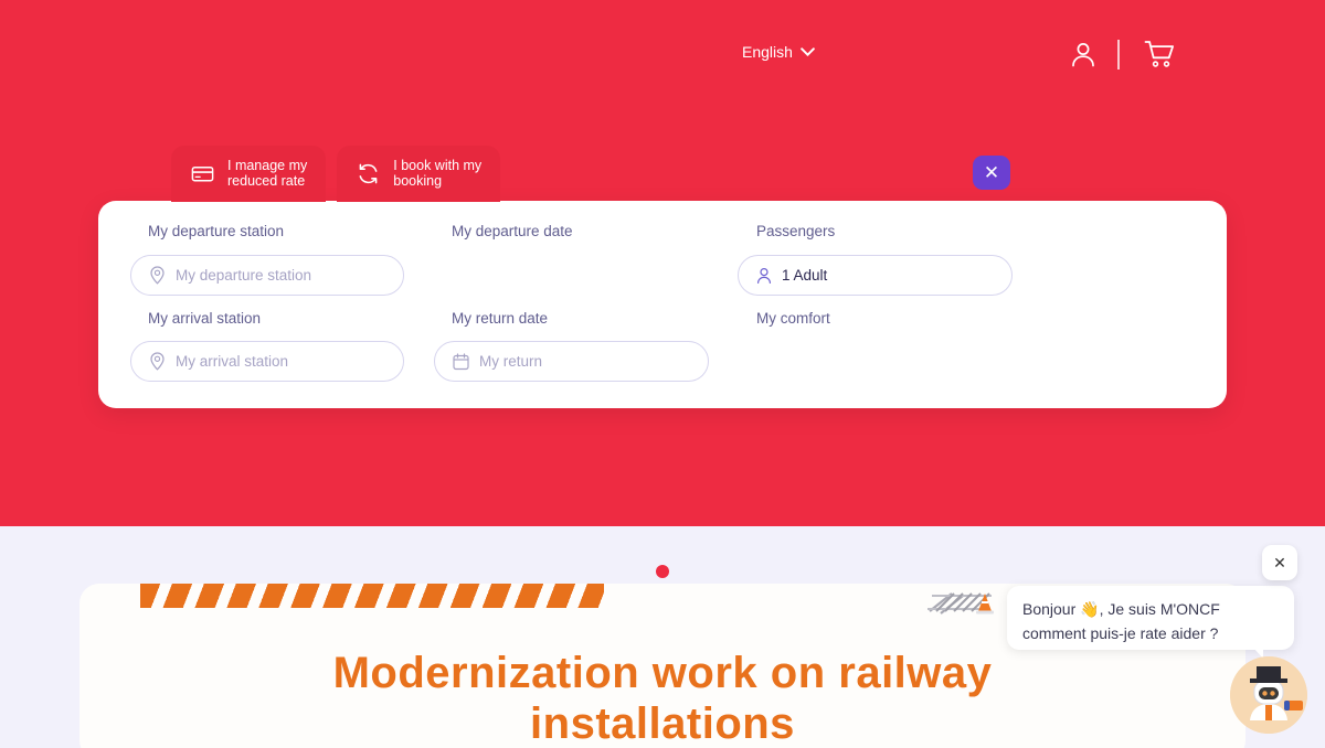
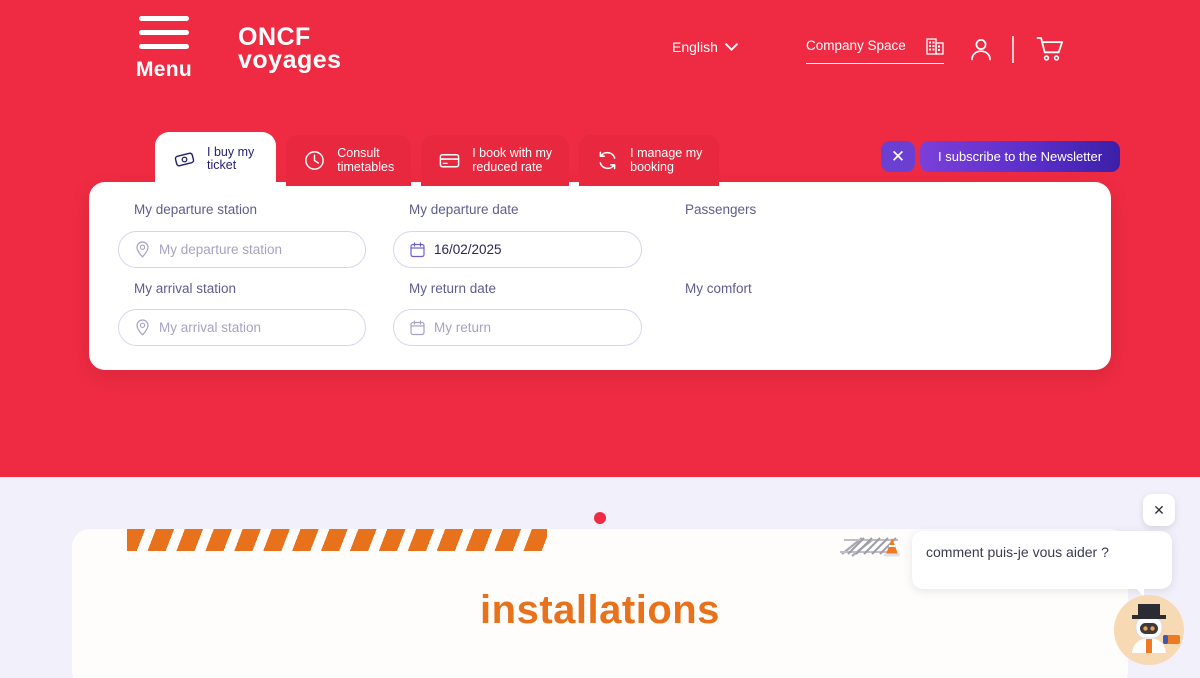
+ Menu
+ ONCF
+ voyages
  English
+ Company Space
+ I buy my
+ ticket
+ Consult
+ timetables
- I manage my
+ I book with my
  reduced rate
- I book with my
+ I manage my
  booking
  ✕
+ I subscribe to the Newsletter
  My departure station
  My departure station
  My arrival station
  My arrival station
  My departure date
+ 16/02/2025
  My return date
  My return
  Passengers
- 1 Adult
  My comfort
- Modernization work on railway
  installations
  ✕
- Bonjour 👋, Je suis M'ONCF
- comment puis-je rate aider ?
+ comment puis-je vous aider ?
